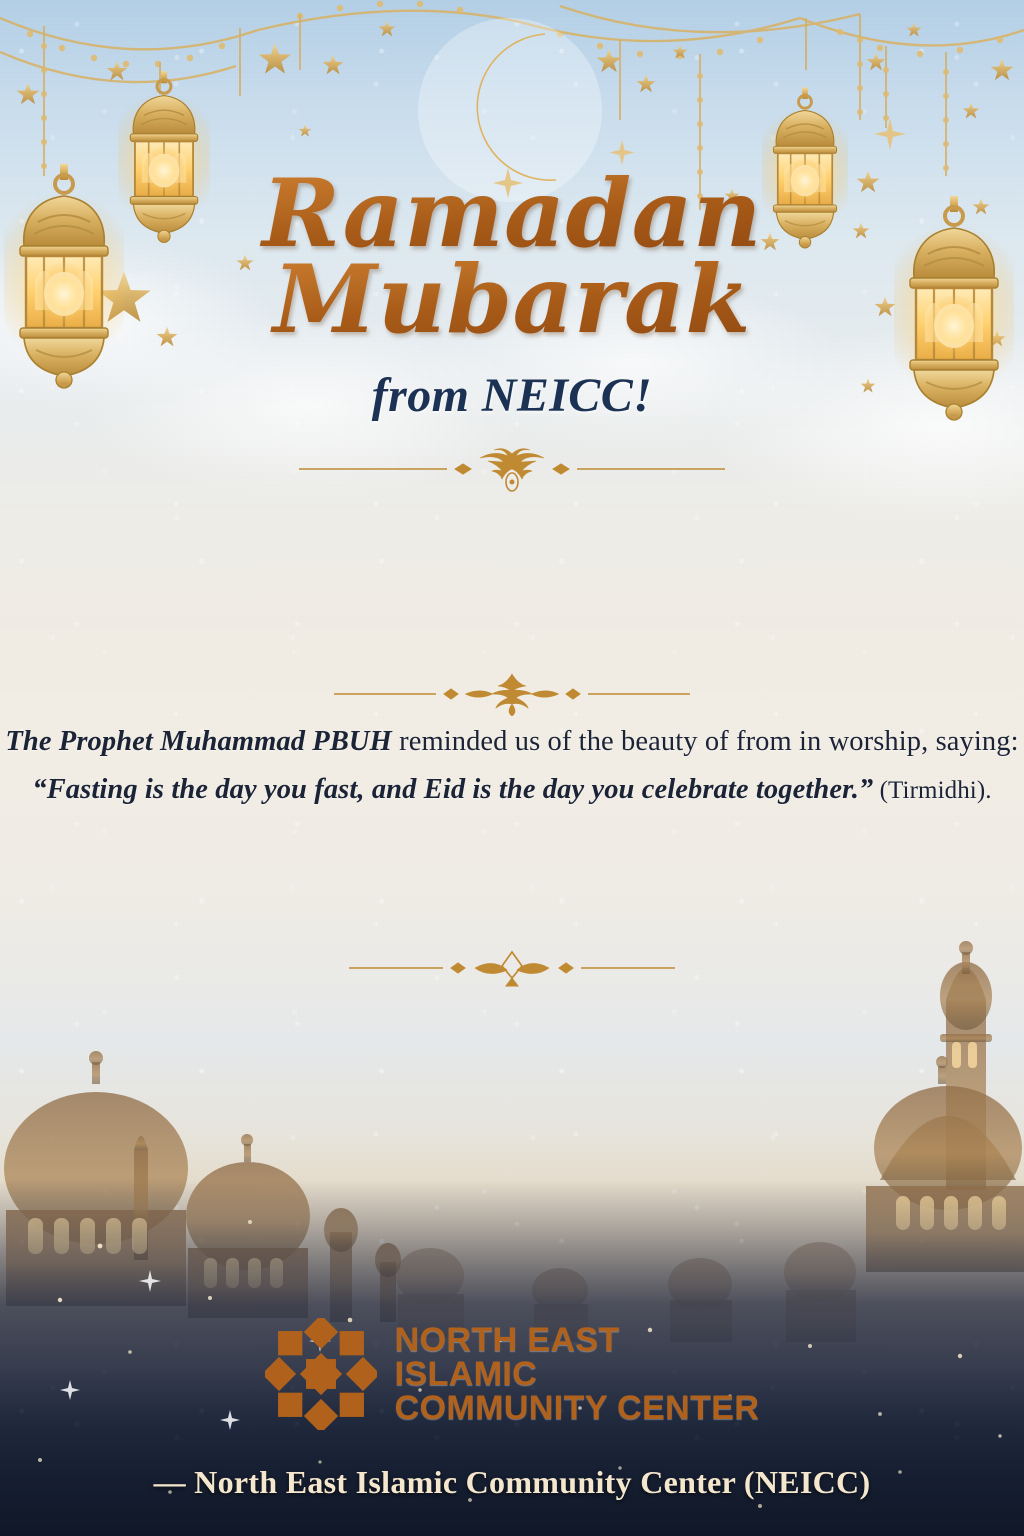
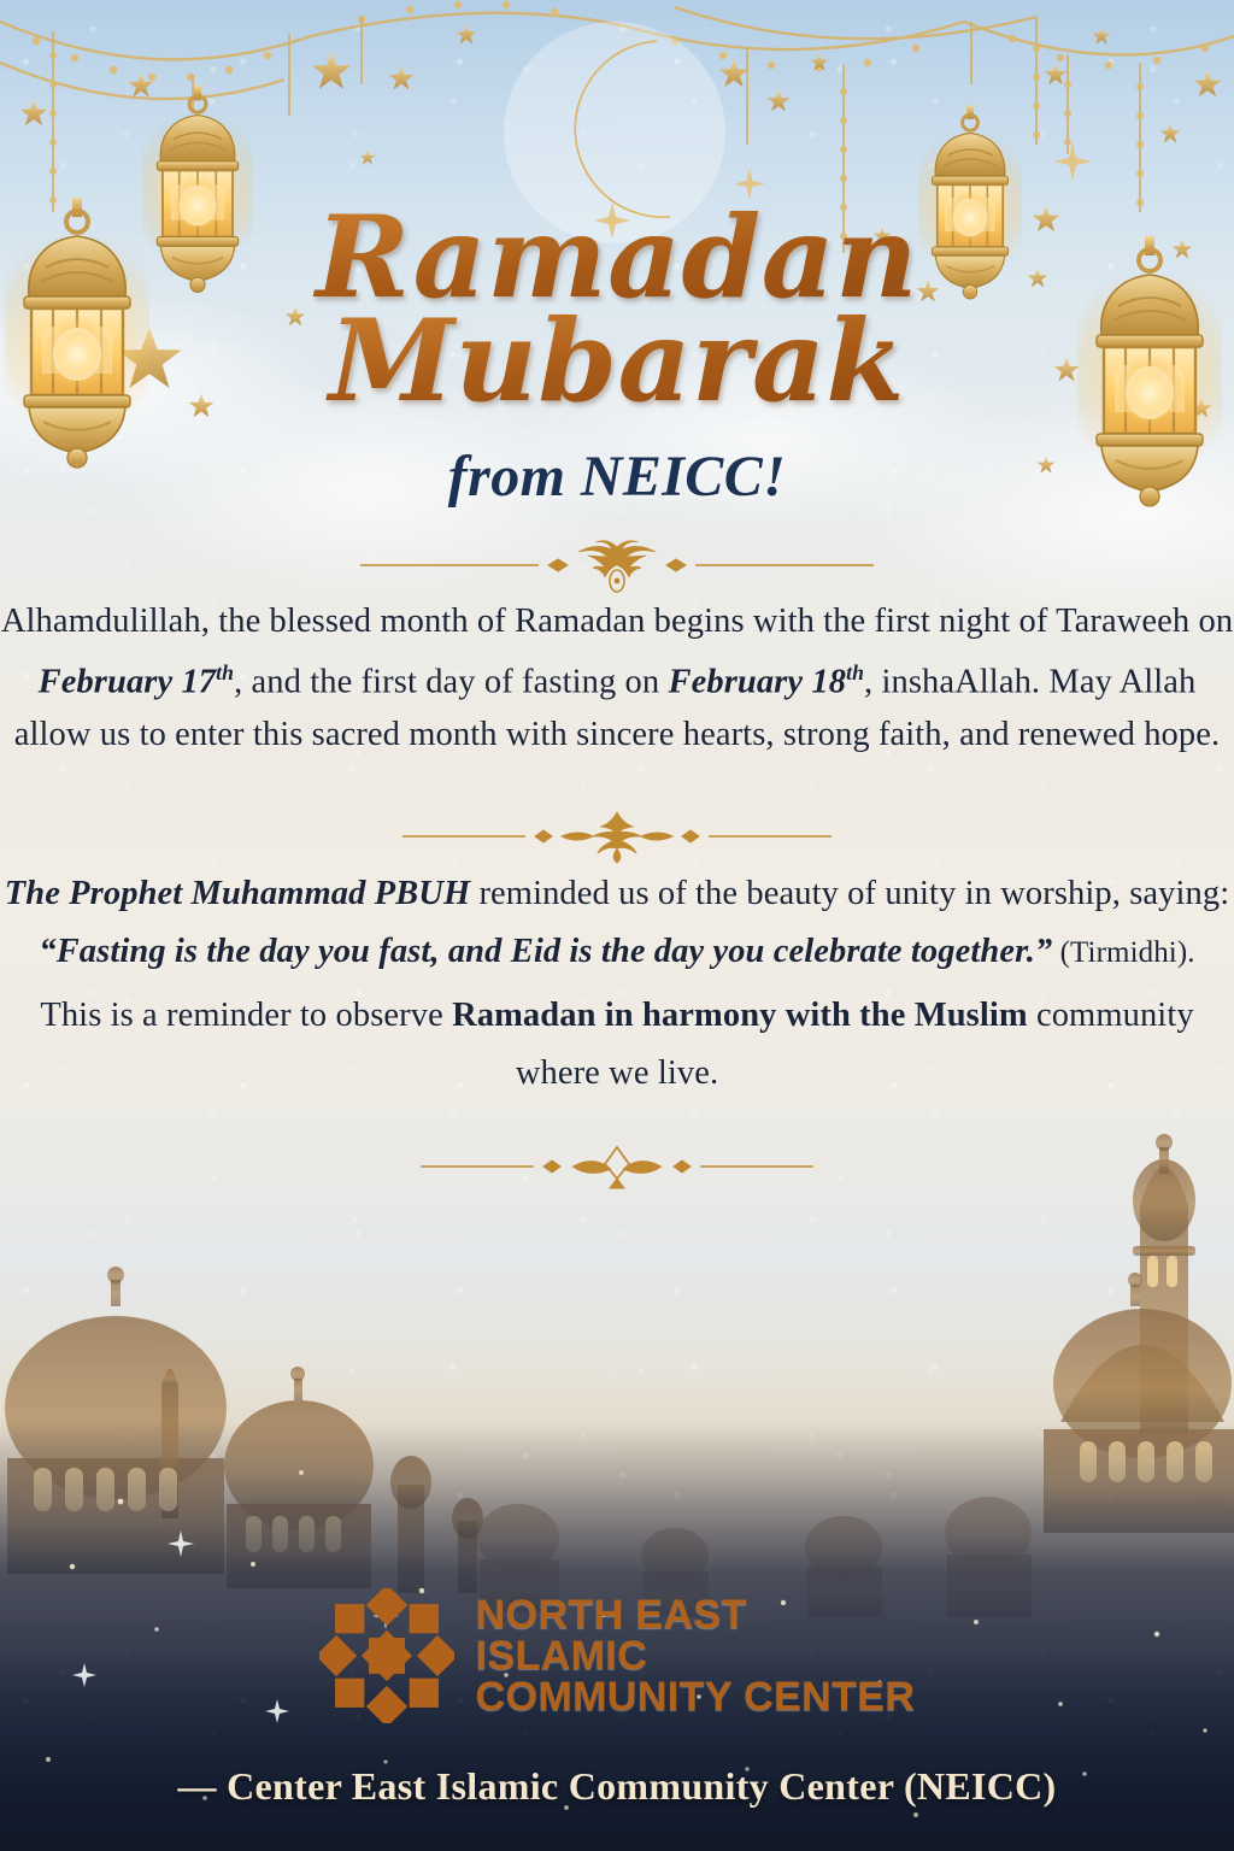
  Ramadan
  Mubarak
  from NEICC!
+ Alhamdulillah, the blessed month of Ramadan begins with the first night of Taraweeh on February 17th, and the first day of fasting on February 18th, inshaAllah. May Allah allow us to enter this sacred month with sincere hearts, strong faith, and renewed hope.
- The Prophet Muhammad PBUH reminded us of the beauty of from in worship, saying: “Fasting is the day you fast, and Eid is the day you celebrate together.” (Tirmidhi).
+ The Prophet Muhammad PBUH reminded us of the beauty of unity in worship, saying: “Fasting is the day you fast, and Eid is the day you celebrate together.” (Tirmidhi).
+ This is a reminder to observe Ramadan in harmony with the Muslim community where we live.
  NORTH EAST
  ISLAMIC
  COMMUNITY CENTER
- — North East Islamic Community Center (NEICC)
+ — Center East Islamic Community Center (NEICC)
